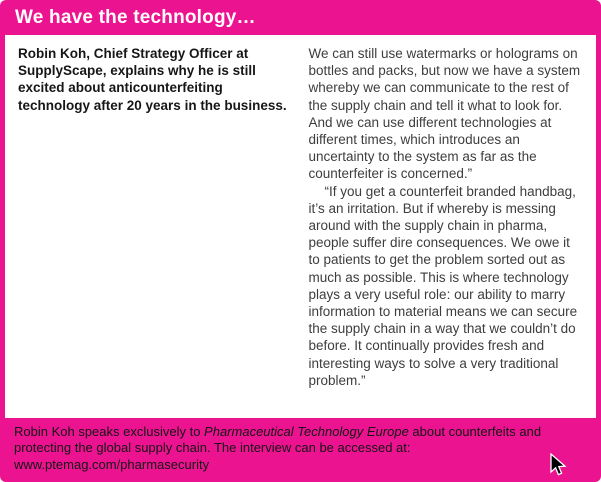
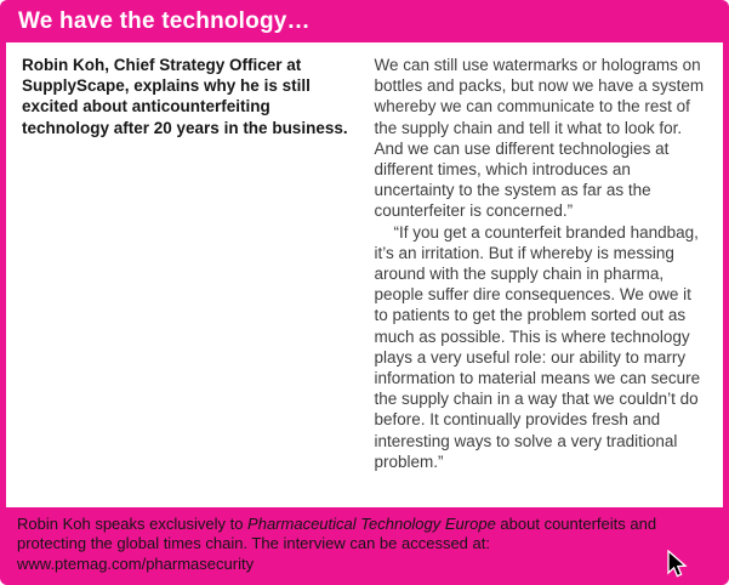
  We have the technology…
  Robin Koh, Chief Strategy Officer at SupplyScape, explains why he is still excited about anticounterfeiting technology after 20 years in the business.
  We can still use watermarks or holograms on bottles and packs, but now we have a system whereby we can communicate to the rest of the supply chain and tell it what to look for. And we can use different technologies at different times, which introduces an uncertainty to the system as far as the counterfeiter is concerned.”
  “If you get a counterfeit branded handbag, it’s an irritation. But if whereby is messing around with the supply chain in pharma, people suffer dire consequences. We owe it to patients to get the problem sorted out as much as possible. This is where technology plays a very useful role: our ability to marry information to material means we can secure the supply chain in a way that we couldn’t do before. It continually provides fresh and interesting ways to solve a very traditional problem.”
- Robin Koh speaks exclusively to Pharmaceutical Technology Europe about counterfeits and protecting the global supply chain. The interview can be accessed at: www.ptemag.com/pharmasecurity
+ Robin Koh speaks exclusively to Pharmaceutical Technology Europe about counterfeits and protecting the global times chain. The interview can be accessed at: www.ptemag.com/pharmasecurity
